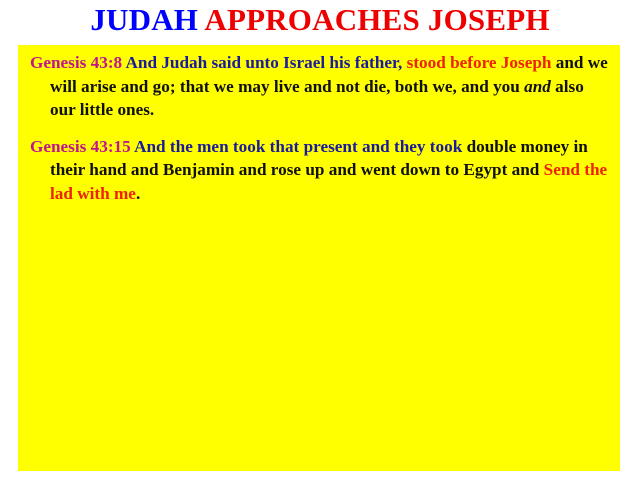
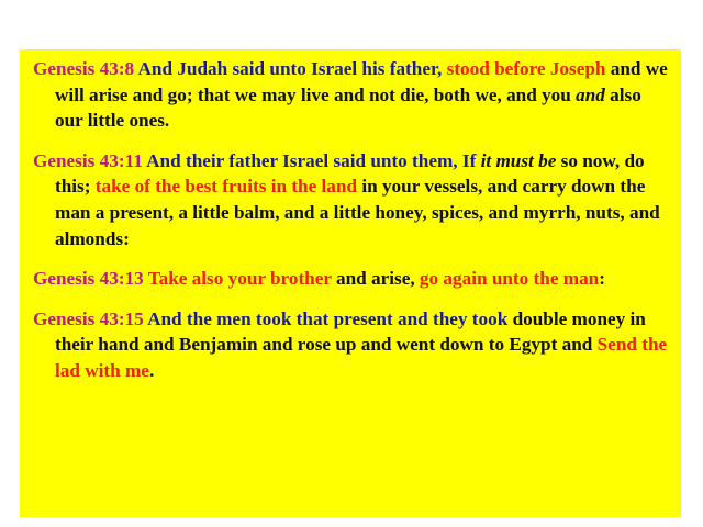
- JUDAH APPROACHES JOSEPH
  Genesis 43:8 And Judah said unto Israel his father, stood before Joseph and we will arise and go; that we may live and not die, both we, and you and also our little ones.
+ Genesis 43:11 And their father Israel said unto them, If it must be so now, do this; take of the best fruits in the land in your vessels, and carry down the man a present, a little balm, and a little honey, spices, and myrrh, nuts, and almonds:
+ Genesis 43:13 Take also your brother and arise, go again unto the man:
  Genesis 43:15 And the men took that present and they took double money in their hand and Benjamin and rose up and went down to Egypt and Send the lad with me.
